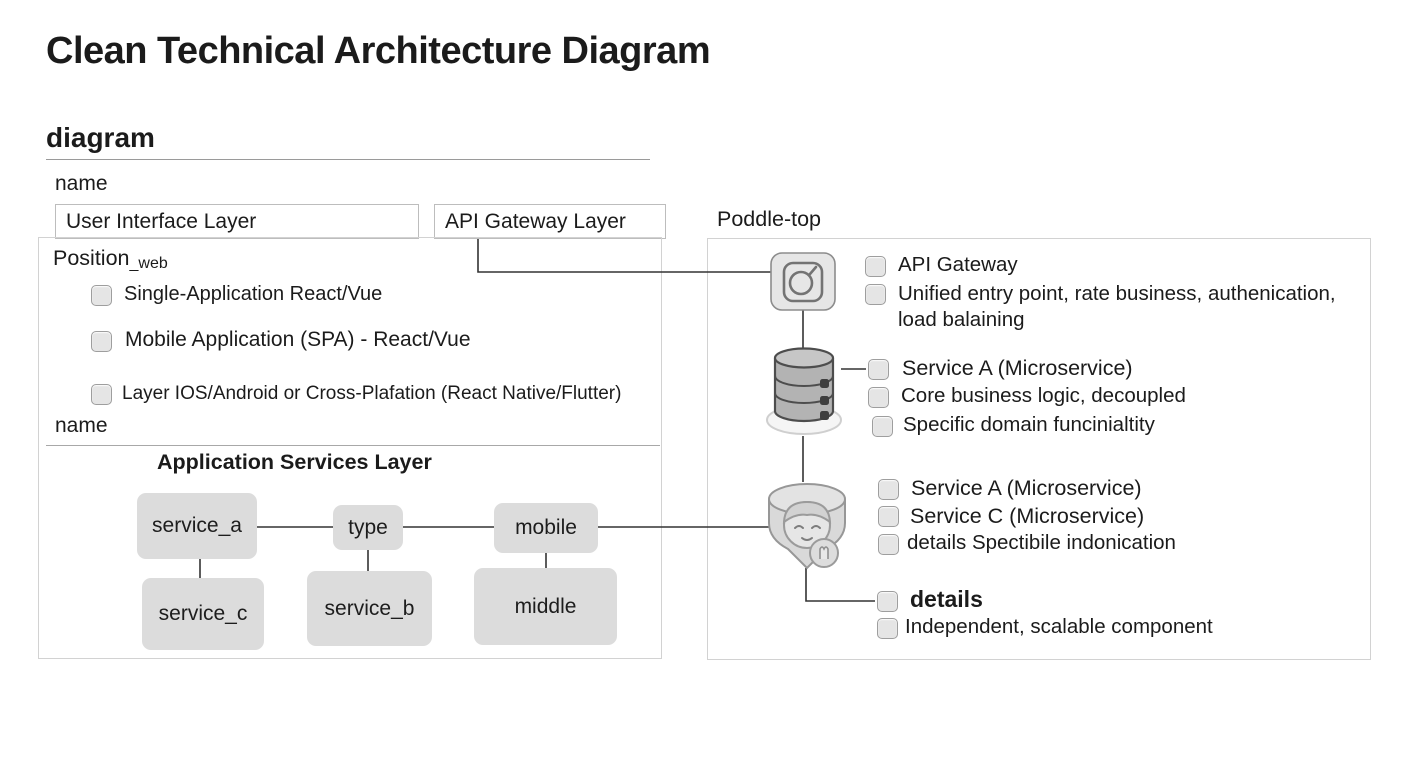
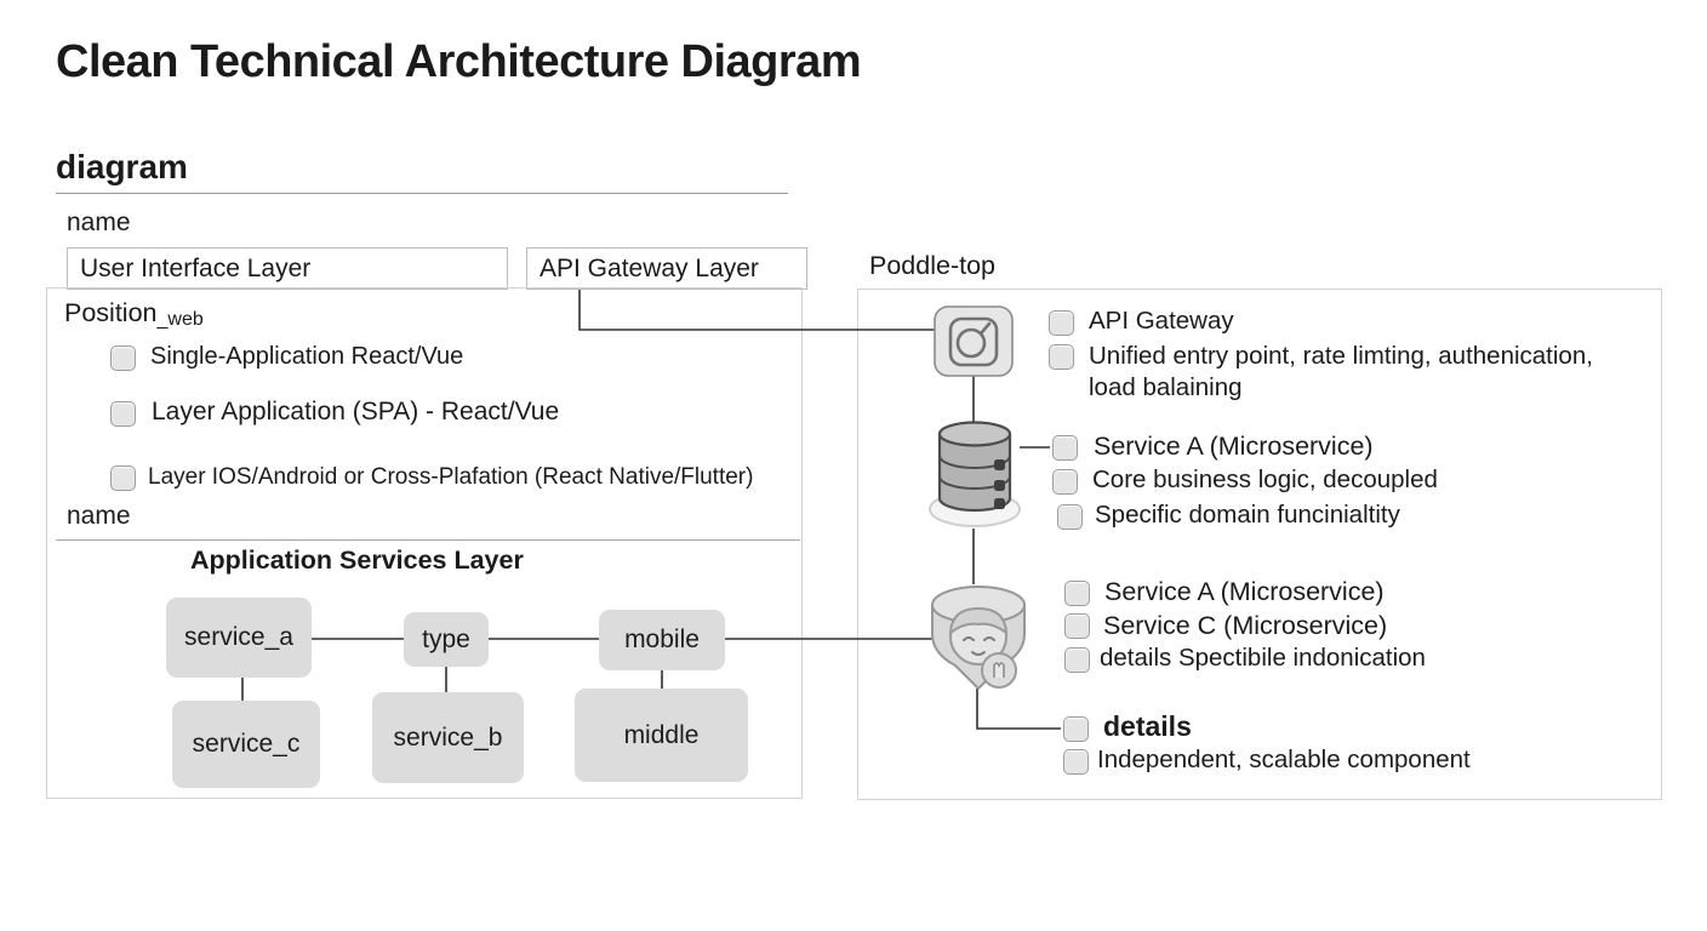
  Clean Technical Architecture Diagram
  diagram
  name
  User Interface Layer
  API Gateway Layer
  Poddle-top
  Position_web
  Single-Application React/Vue
- Mobile Application (SPA) - React/Vue
+ Layer Application (SPA) - React/Vue
  Layer IOS/Android or Cross-Plafation (React Native/Flutter)
  name
  Application Services Layer
  service_a
  type
  mobile
  service_c
  service_b
  middle
  API Gateway
- Unified entry point, rate business, authenication, load balaining
+ Unified entry point, rate limting, authenication, load balaining
  Service A (Microservice)
  Core business logic, decoupled
  Specific domain funcinialtity
  Service A (Microservice)
  Service C (Microservice)
  details Spectibile indonication
  details
  Independent, scalable component
